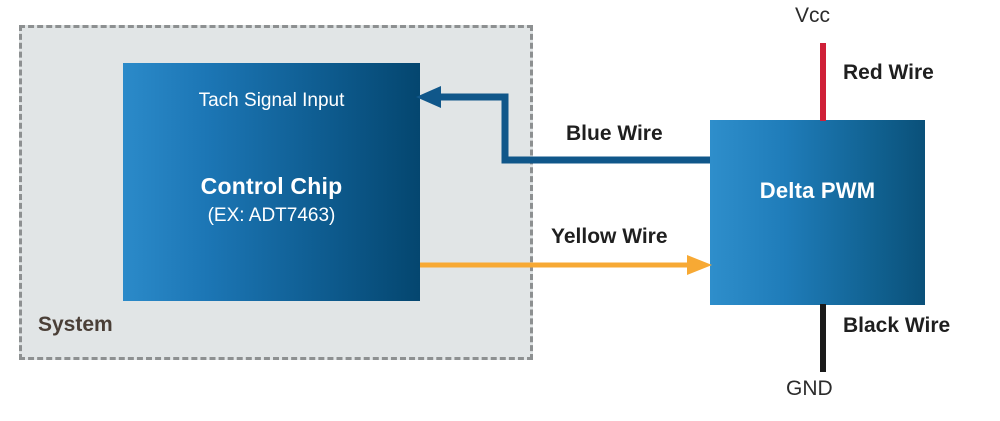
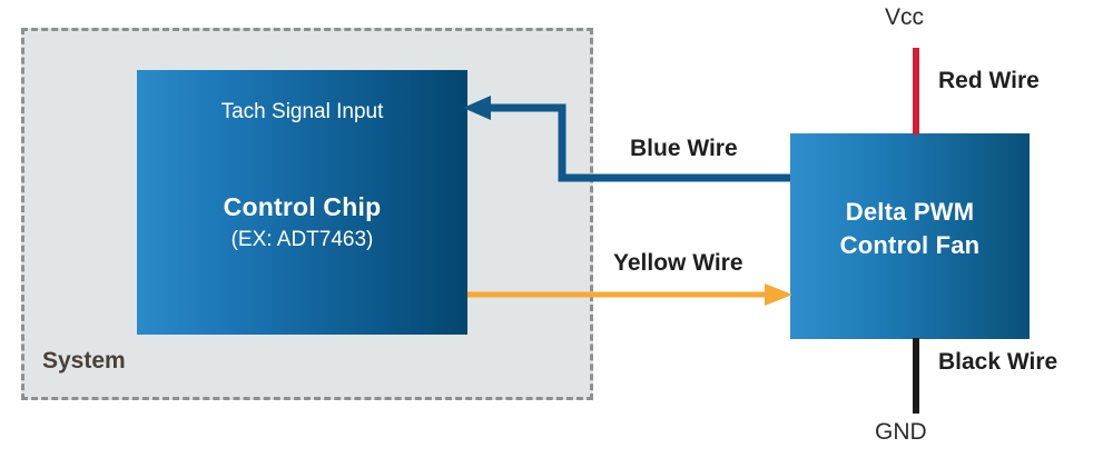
  System
  Tach Signal Input
  Control Chip
  (EX: ADT7463)
  Delta PWM
+ Control Fan
  Blue Wire
  Yellow Wire
  Vcc
  Red Wire
  Black Wire
  GND
